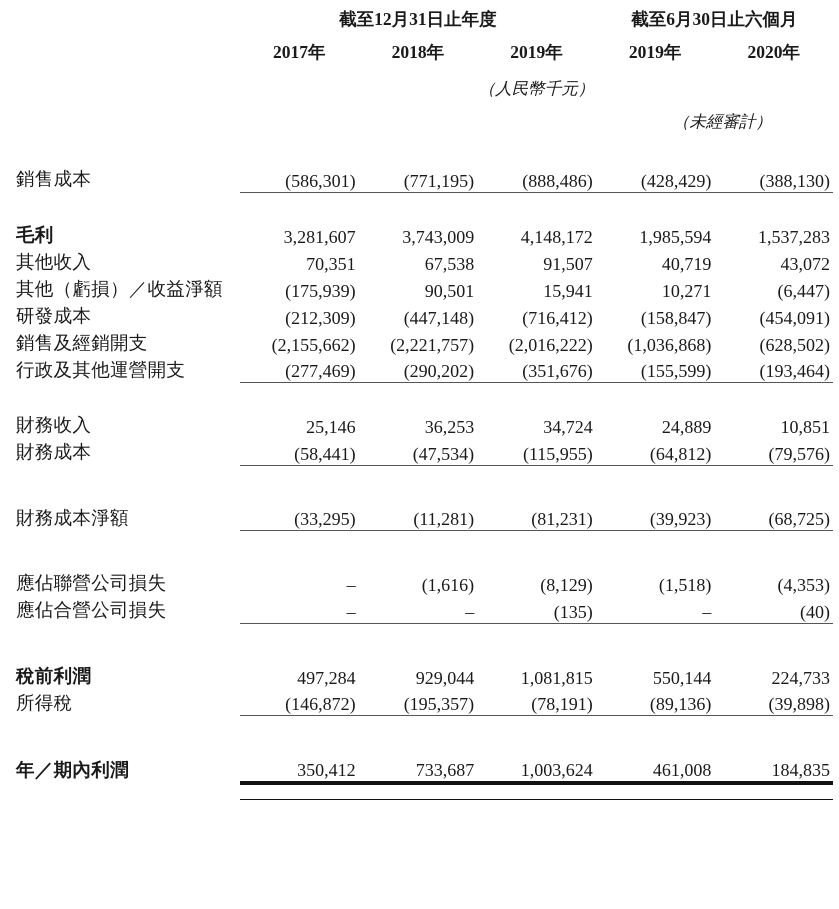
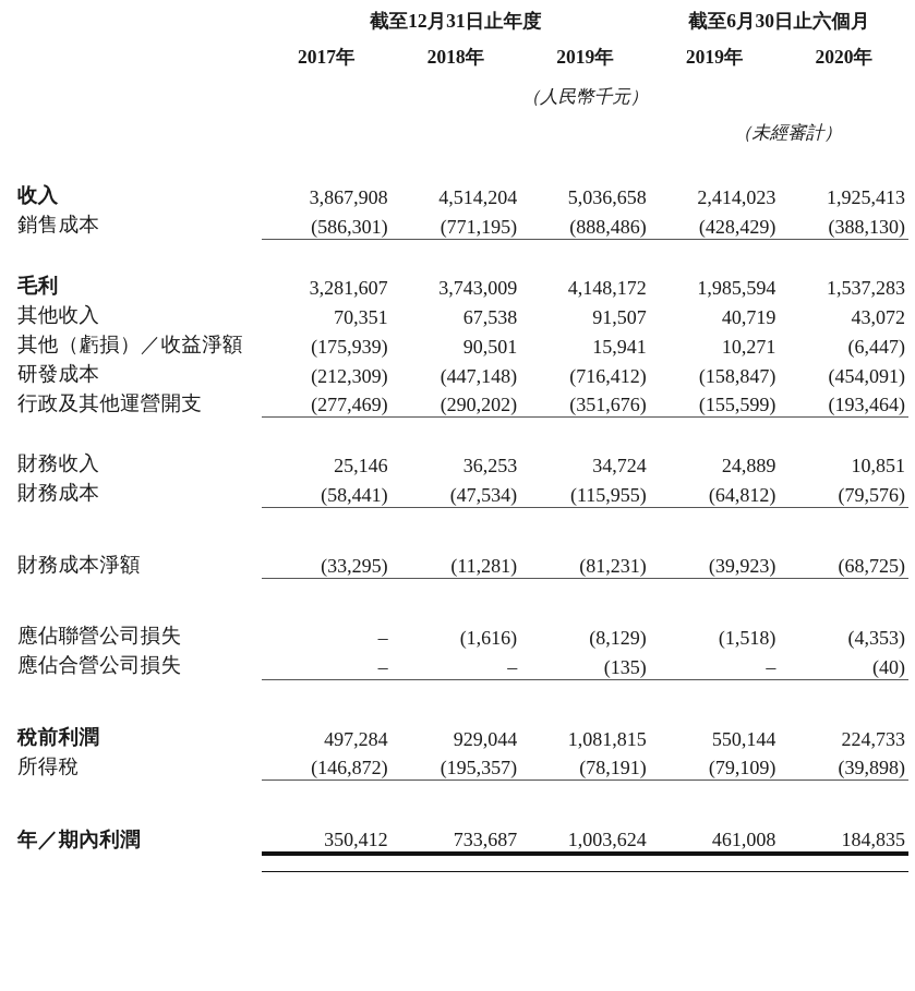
  	截至12月31日止年度	截至6月30日止六個月
  	2017年	2018年	2019年	2019年	2020年
  			（人民幣千元）
  				（未經審計）
+ 收入	3,867,908	4,514,204	5,036,658	2,414,023	1,925,413
  銷售成本	(586,301)	(771,195)	(888,486)	(428,429)	(388,130)
  毛利	3,281,607	3,743,009	4,148,172	1,985,594	1,537,283
  其他收入	70,351	67,538	91,507	40,719	43,072
  其他（虧損）／收益淨額	(175,939)	90,501	15,941	10,271	(6,447)
  研發成本	(212,309)	(447,148)	(716,412)	(158,847)	(454,091)
- 銷售及經銷開支	(2,155,662)	(2,221,757)	(2,016,222)	(1,036,868)	(628,502)
  行政及其他運營開支	(277,469)	(290,202)	(351,676)	(155,599)	(193,464)
  財務收入	25,146	36,253	34,724	24,889	10,851
  財務成本	(58,441)	(47,534)	(115,955)	(64,812)	(79,576)
  財務成本淨額	(33,295)	(11,281)	(81,231)	(39,923)	(68,725)
  應佔聯營公司損失	–	(1,616)	(8,129)	(1,518)	(4,353)
  應佔合營公司損失	–	–	(135)	–	(40)
  稅前利潤	497,284	929,044	1,081,815	550,144	224,733
- 所得稅	(146,872)	(195,357)	(78,191)	(89,136)	(39,898)
+ 所得稅	(146,872)	(195,357)	(78,191)	(79,109)	(39,898)
  年／期內利潤	350,412	733,687	1,003,624	461,008	184,835
